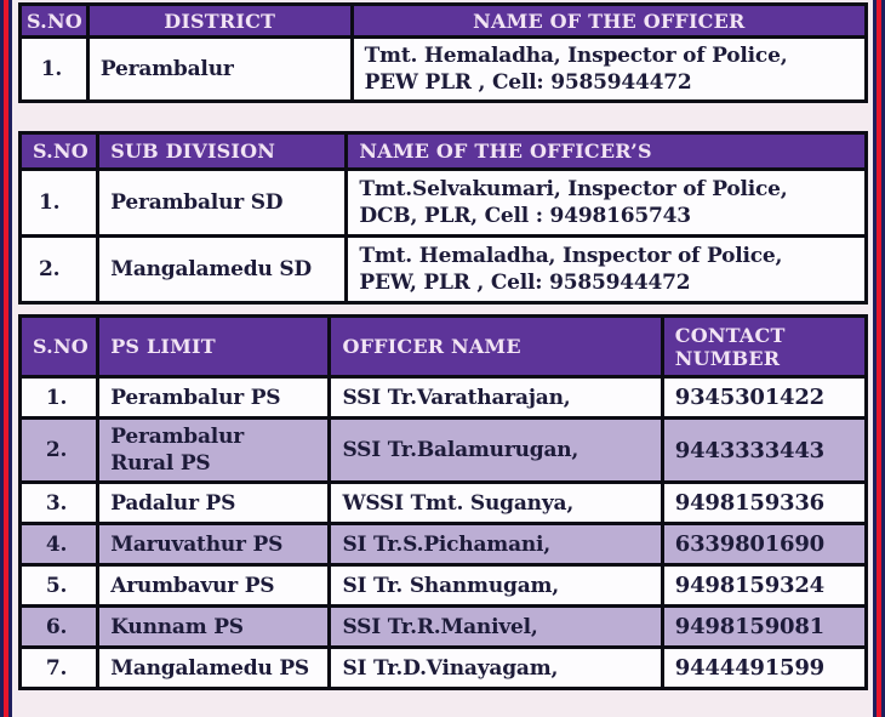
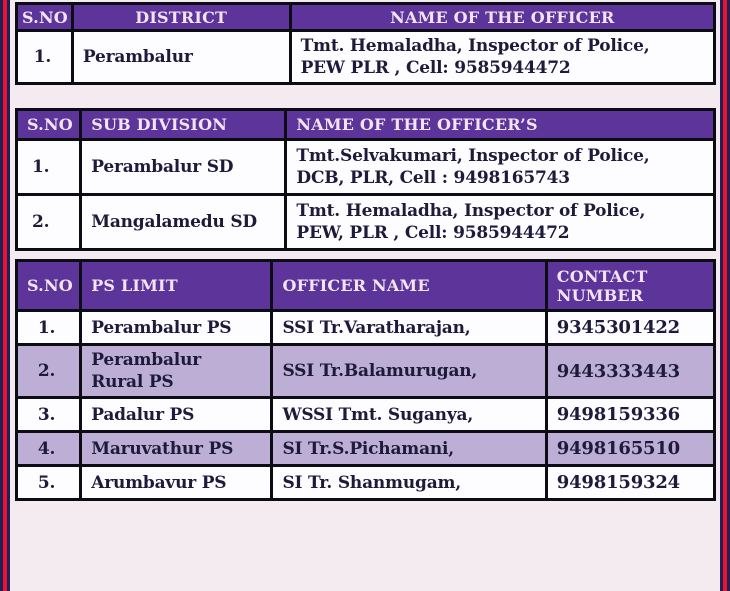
  S.NO	DISTRICT	NAME OF THE OFFICER
  1.	Perambalur	Tmt. Hemaladha, Inspector of Police, PEW PLR , Cell: 9585944472
  S.NO	SUB DIVISION	NAME OF THE OFFICER’S
  1.	Perambalur SD	Tmt.Selvakumari, Inspector of Police, DCB, PLR, Cell : 9498165743
  2.	Mangalamedu SD	Tmt. Hemaladha, Inspector of Police, PEW, PLR , Cell: 9585944472
  S.NO	PS LIMIT	OFFICER NAME	CONTACT NUMBER
  1.	Perambalur PS	SSI Tr.Varatharajan,	9345301422
  2.	Perambalur Rural PS	SSI Tr.Balamurugan,	9443333443
  3.	Padalur PS	WSSI Tmt. Suganya,	9498159336
- 4.	Maruvathur PS	SI Tr.S.Pichamani,	6339801690
+ 4.	Maruvathur PS	SI Tr.S.Pichamani,	9498165510
  5.	Arumbavur PS	SI Tr. Shanmugam,	9498159324
- 6.	Kunnam PS	SSI Tr.R.Manivel,	9498159081
- 7.	Mangalamedu PS	SI Tr.D.Vinayagam,	9444491599
